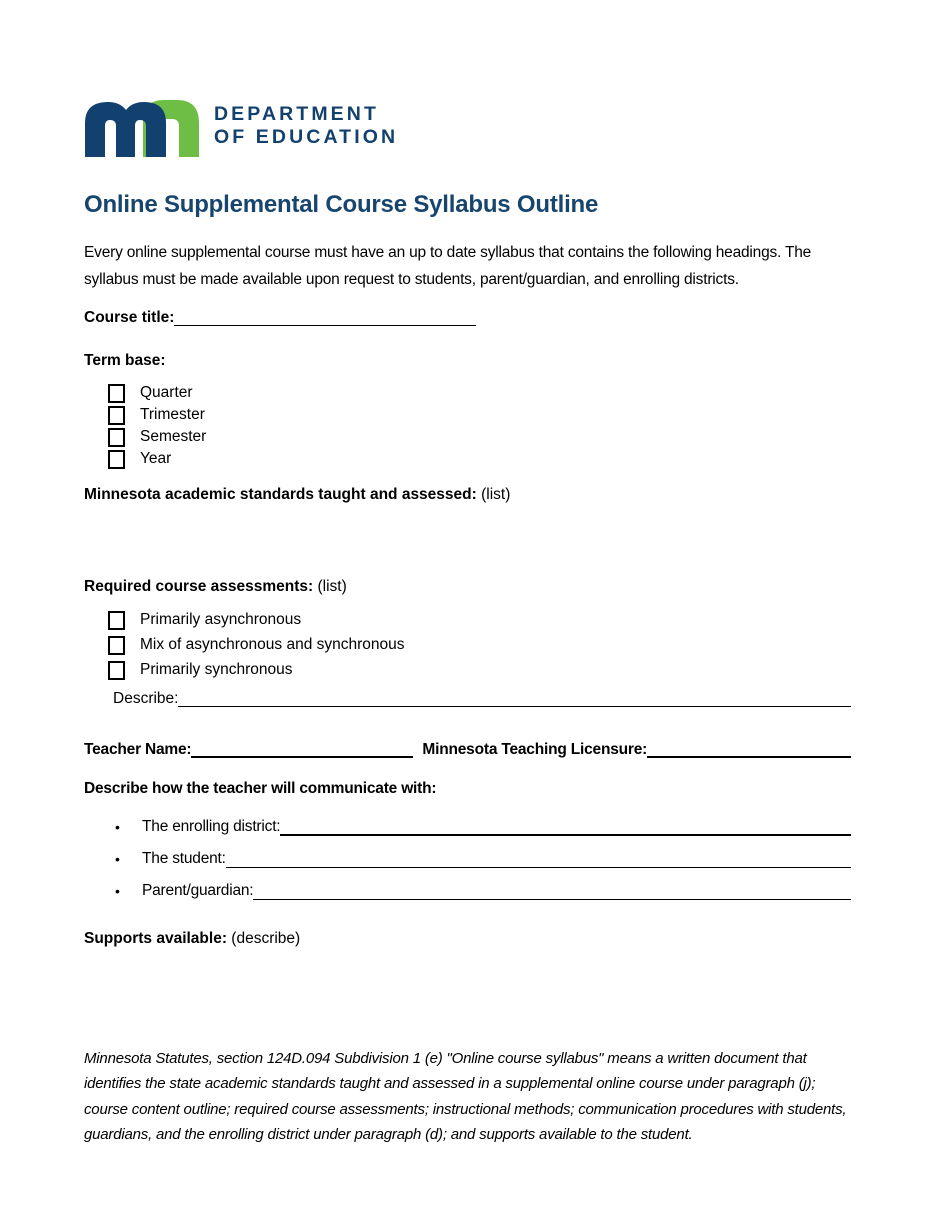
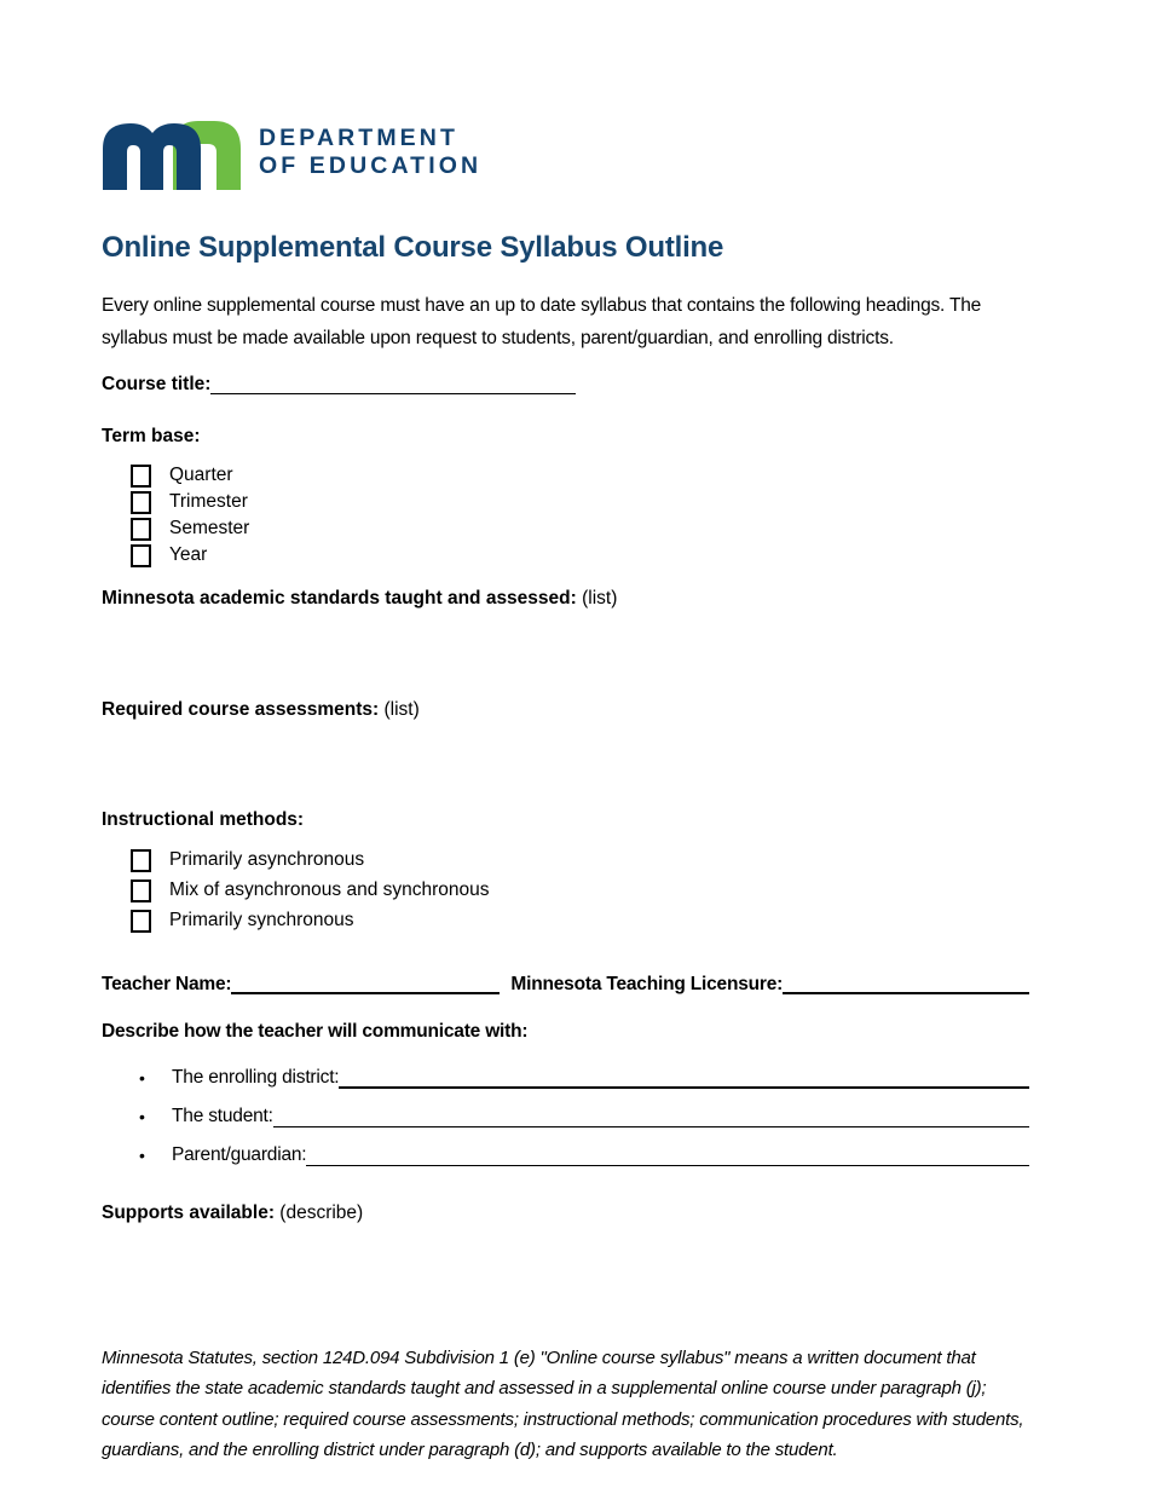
  DEPARTMENT
  OF EDUCATION
  Online Supplemental Course Syllabus Outline
  Every online supplemental course must have an up to date syllabus that contains the following headings. The syllabus must be made available upon request to students, parent/guardian, and enrolling districts.
  Course title:
  Term base:
  Quarter
  Trimester
  Semester
  Year
  Minnesota academic standards taught and assessed: (list)
  Required course assessments: (list)
+ Instructional methods:
  Primarily asynchronous
  Mix of asynchronous and synchronous
  Primarily synchronous
- Describe:
  Teacher Name:
  Minnesota Teaching Licensure:
  Describe how the teacher will communicate with:
  •
  The enrolling district:
  •
  The student:
  •
  Parent/guardian:
  Supports available: (describe)
  Minnesota Statutes, section 124D.094 Subdivision 1 (e) "Online course syllabus" means a written document that identifies the state academic standards taught and assessed in a supplemental online course under paragraph (j); course content outline; required course assessments; instructional methods; communication procedures with students, guardians, and the enrolling district under paragraph (d); and supports available to the student.
